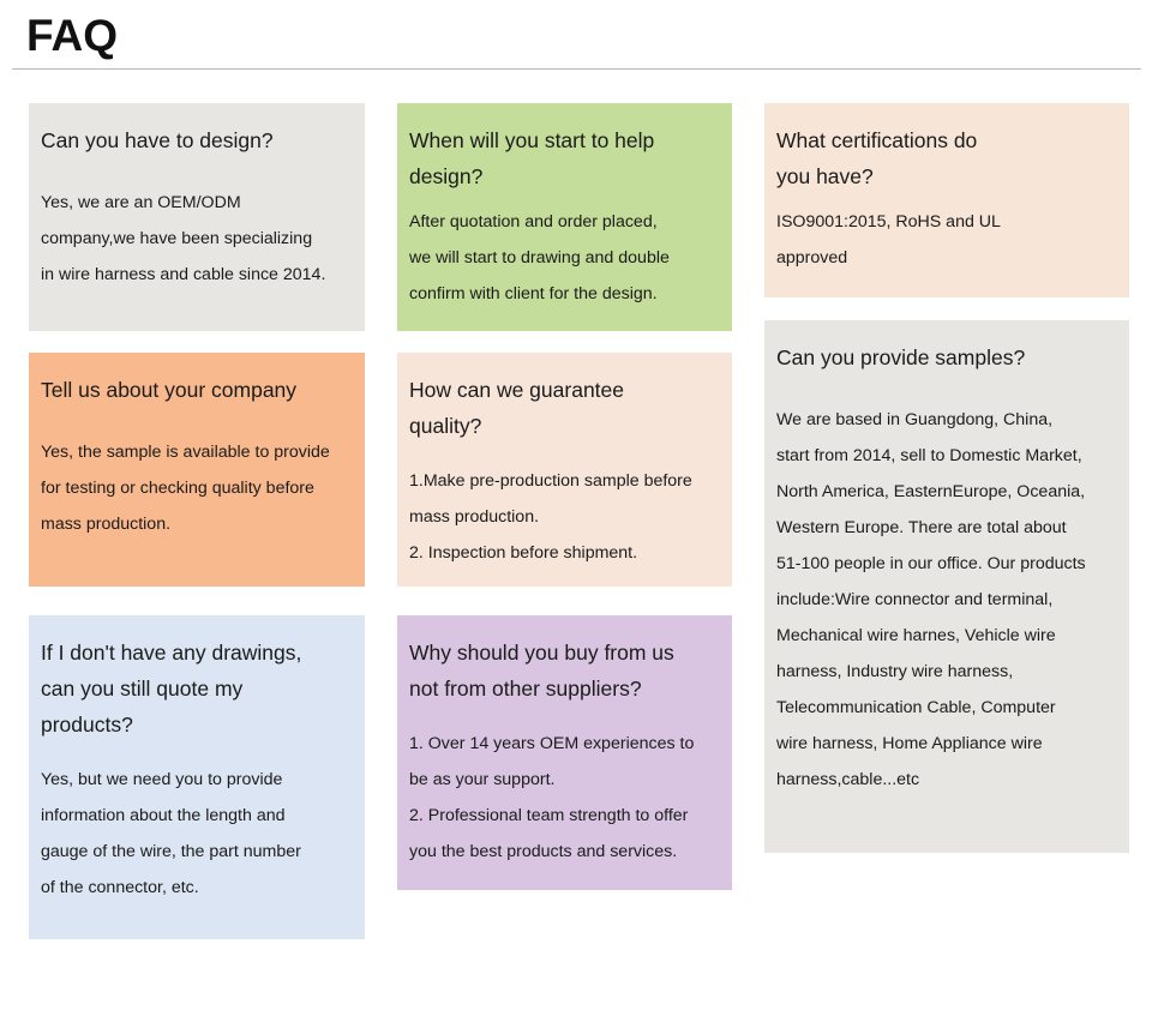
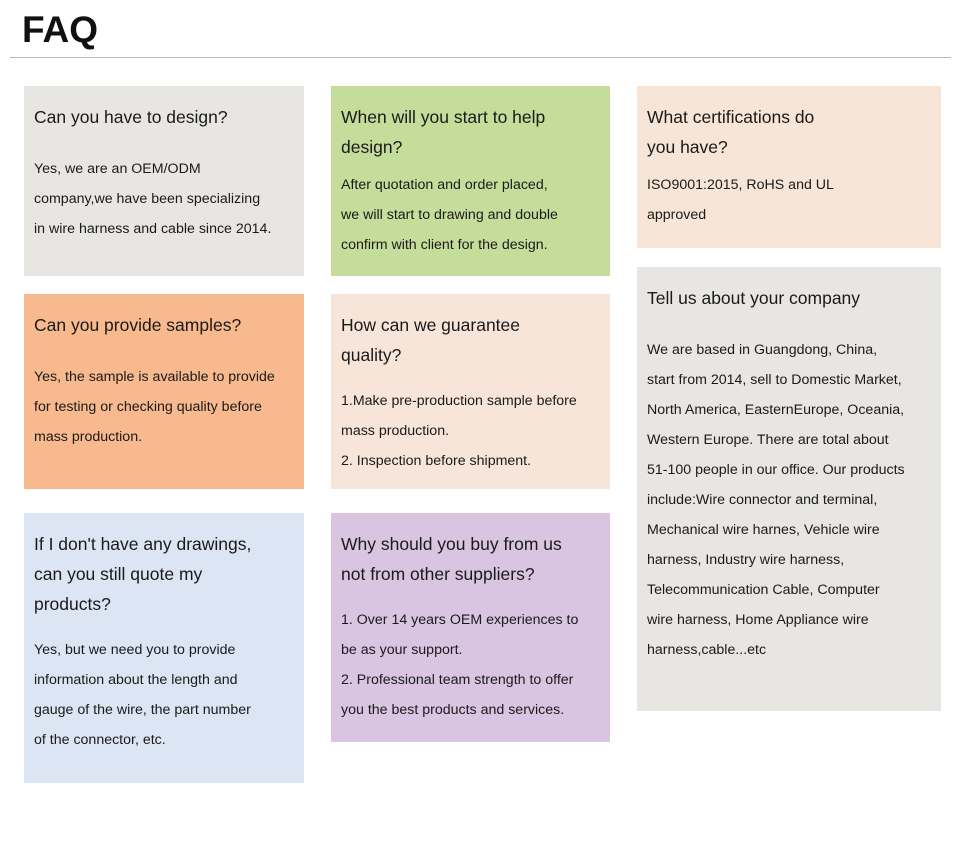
  FAQ
  Can you have to design?
  Yes, we are an OEM/ODM
  company,we have been specializing
  in wire harness and cable since 2014.
  When will you start to help
  design?
  After quotation and order placed,
  we will start to drawing and double
  confirm with client for the design.
  What certifications do
  you have?
  ISO9001:2015, RoHS and UL
  approved
- Tell us about your company
+ Can you provide samples?
  Yes, the sample is available to provide
  for testing or checking quality before
  mass production.
  How can we guarantee
  quality?
  1.Make pre-production sample before
  mass production.
  2. Inspection before shipment.
- Can you provide samples?
+ Tell us about your company
  We are based in Guangdong, China,
  start from 2014, sell to Domestic Market,
  North America, EasternEurope, Oceania,
  Western Europe. There are total about
  51-100 people in our office. Our products
  include:Wire connector and terminal,
  Mechanical wire harnes, Vehicle wire
  harness, Industry wire harness,
  Telecommunication Cable, Computer
  wire harness, Home Appliance wire
  harness,cable...etc
  If I don't have any drawings,
  can you still quote my
  products?
  Yes, but we need you to provide
  information about the length and
  gauge of the wire, the part number
  of the connector, etc.
  Why should you buy from us
  not from other suppliers?
  1. Over 14 years OEM experiences to
  be as your support.
  2. Professional team strength to offer
  you the best products and services.
